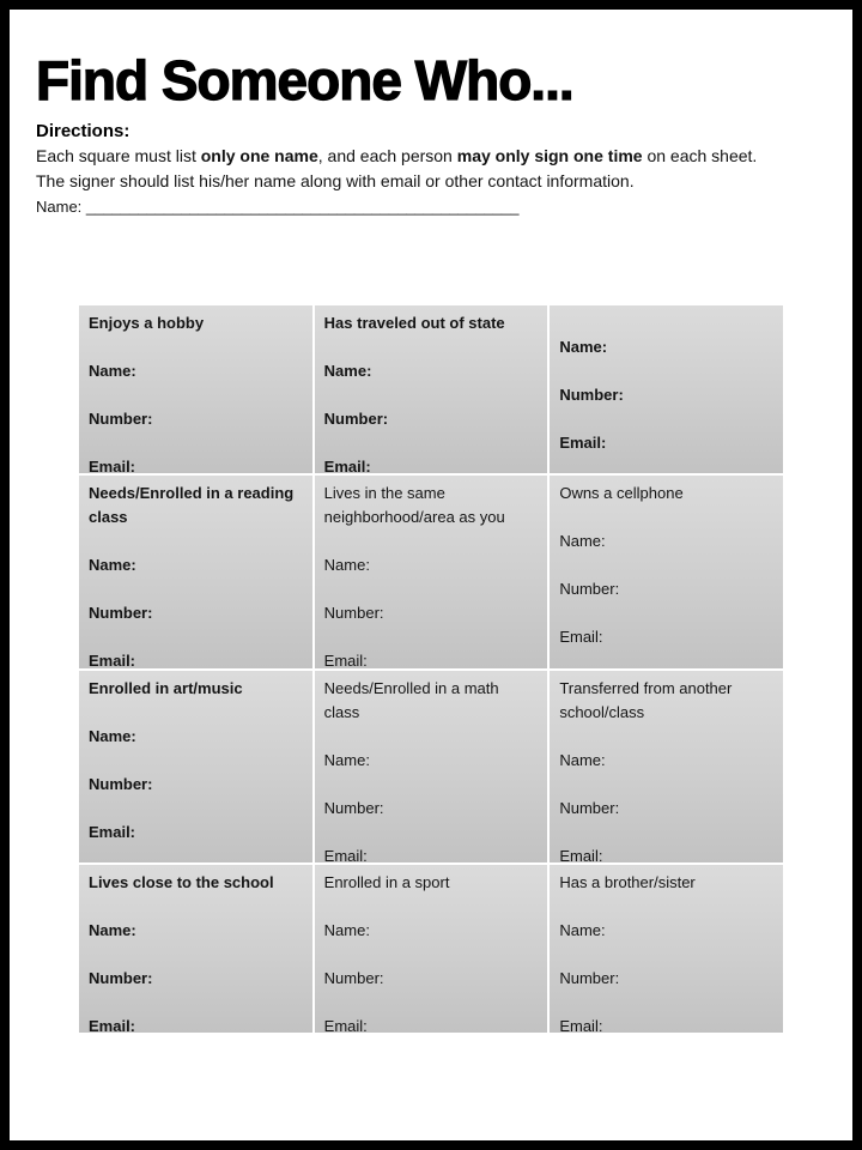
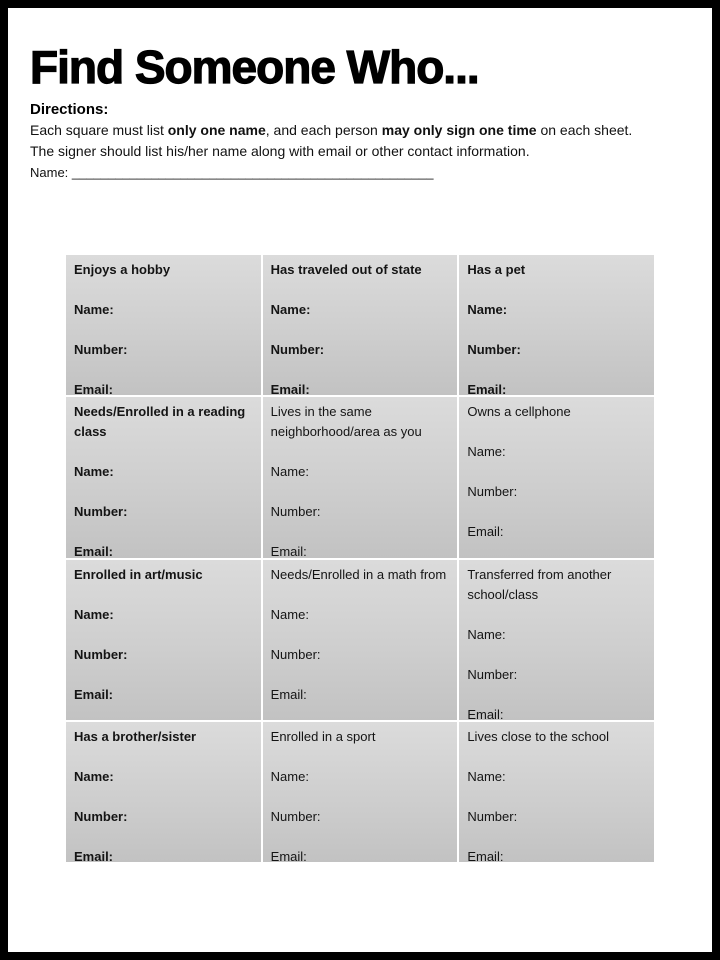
  Find Someone Who...
  Directions:
  Each square must list only one name, and each person may only sign one time on each sheet.
  The signer should list his/her name along with email or other contact information.
  Name: __________________________________________________
  Enjoys a hobby
  Name:
  Number:
  Email:
  Has traveled out of state
  Name:
  Number:
  Email:
+ Has a pet
  Name:
  Number:
  Email:
  Needs/Enrolled in a reading class
  Name:
  Number:
  Email:
  Lives in the same neighborhood/area as you
  Name:
  Number:
  Email:
  Owns a cellphone
  Name:
  Number:
  Email:
  Enrolled in art/music
  Name:
  Number:
  Email:
- Needs/Enrolled in a math class
+ Needs/Enrolled in a math from
  Name:
  Number:
  Email:
  Transferred from another school/class
  Name:
  Number:
  Email:
- Lives close to the school
+ Has a brother/sister
  Name:
  Number:
  Email:
  Enrolled in a sport
  Name:
  Number:
  Email:
- Has a brother/sister
+ Lives close to the school
  Name:
  Number:
  Email:
